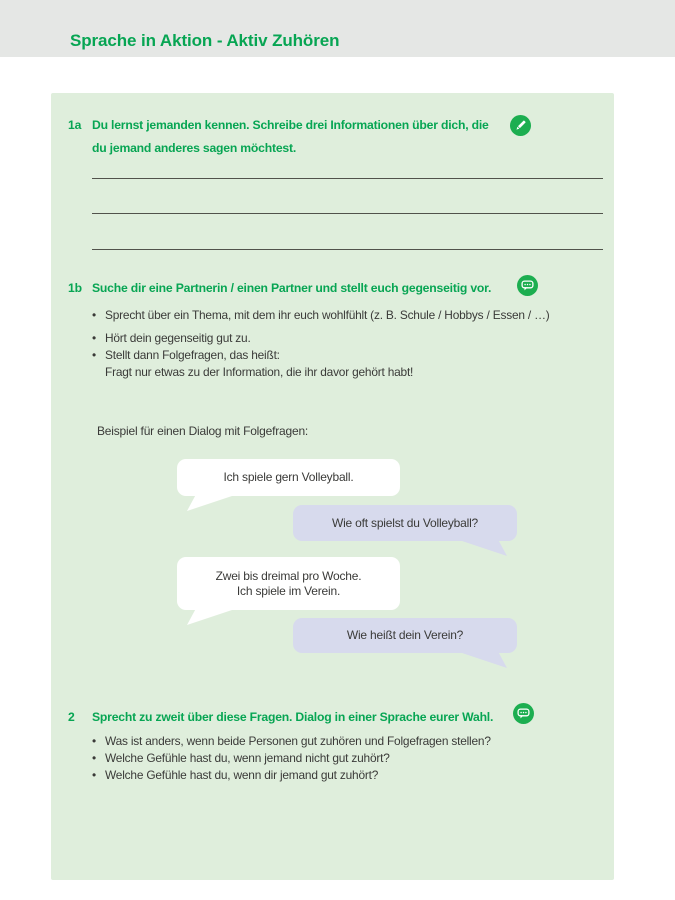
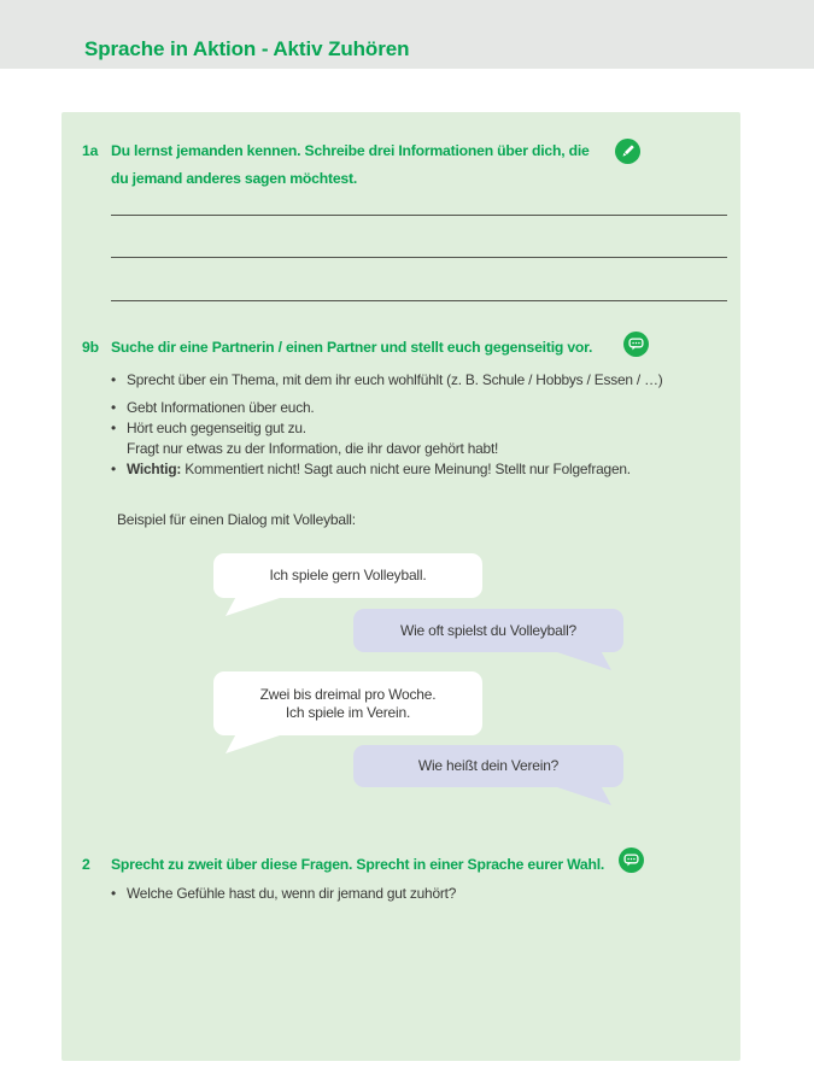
  Sprache in Aktion - Aktiv Zuhören
  1a
  Du lernst jemanden kennen. Schreibe drei Informationen über dich, die du jemand anderes sagen möchtest.
- 1b
+ 9b
  Suche dir eine Partnerin / einen Partner und stellt euch gegenseitig vor.
  Sprecht über ein Thema, mit dem ihr euch wohlfühlt (z. B. Schule / Hobbys / Essen / …)
+ Gebt Informationen über euch.
- Hört dein gegenseitig gut zu.
+ Hört euch gegenseitig gut zu.
- Stellt dann Folgefragen, das heißt:
  Fragt nur etwas zu der Information, die ihr davor gehört habt!
+ Wichtig: Kommentiert nicht! Sagt auch nicht eure Meinung! Stellt nur Folgefragen.
- Beispiel für einen Dialog mit Folgefragen:
+ Beispiel für einen Dialog mit Volleyball:
  Ich spiele gern Volleyball.
  Wie oft spielst du Volleyball?
  Zwei bis dreimal pro Woche.
  Ich spiele im Verein.
  Wie heißt dein Verein?
  2
- Sprecht zu zweit über diese Fragen. Dialog in einer Sprache eurer Wahl.
+ Sprecht zu zweit über diese Fragen. Sprecht in einer Sprache eurer Wahl.
- Was ist anders, wenn beide Personen gut zuhören und Folgefragen stellen?
- Welche Gefühle hast du, wenn jemand nicht gut zuhört?
  Welche Gefühle hast du, wenn dir jemand gut zuhört?
